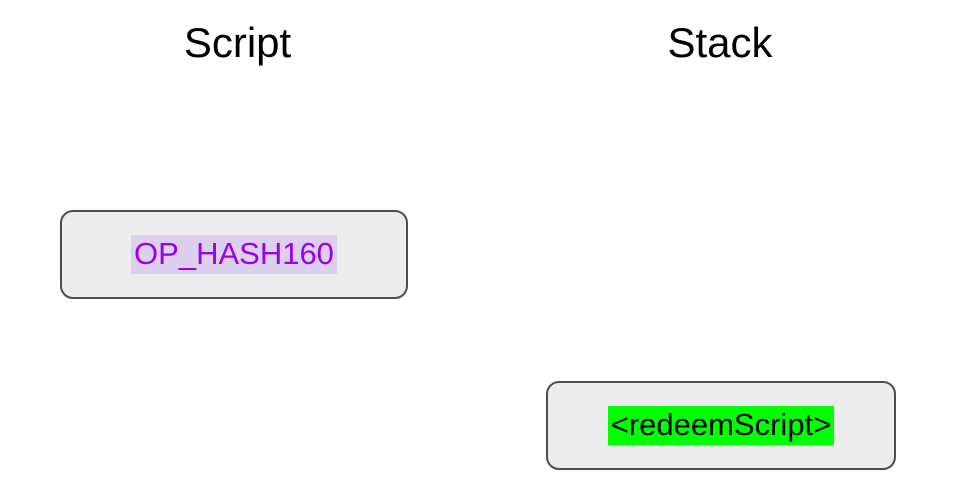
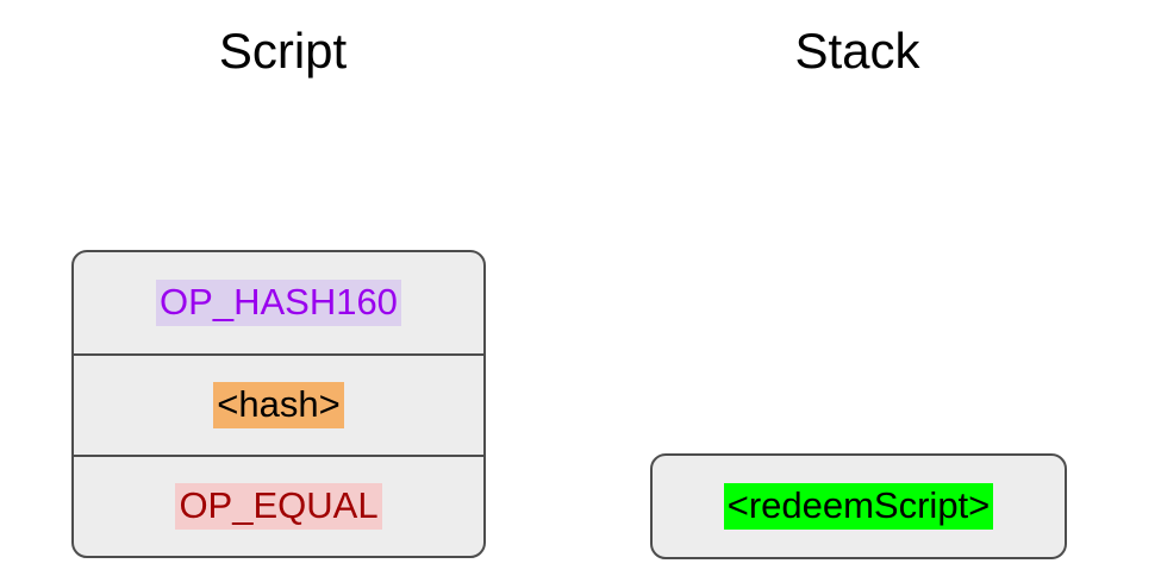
  Script
  Stack
  OP_HASH160
+ <hash>
+ OP_EQUAL
  <redeemScript>
